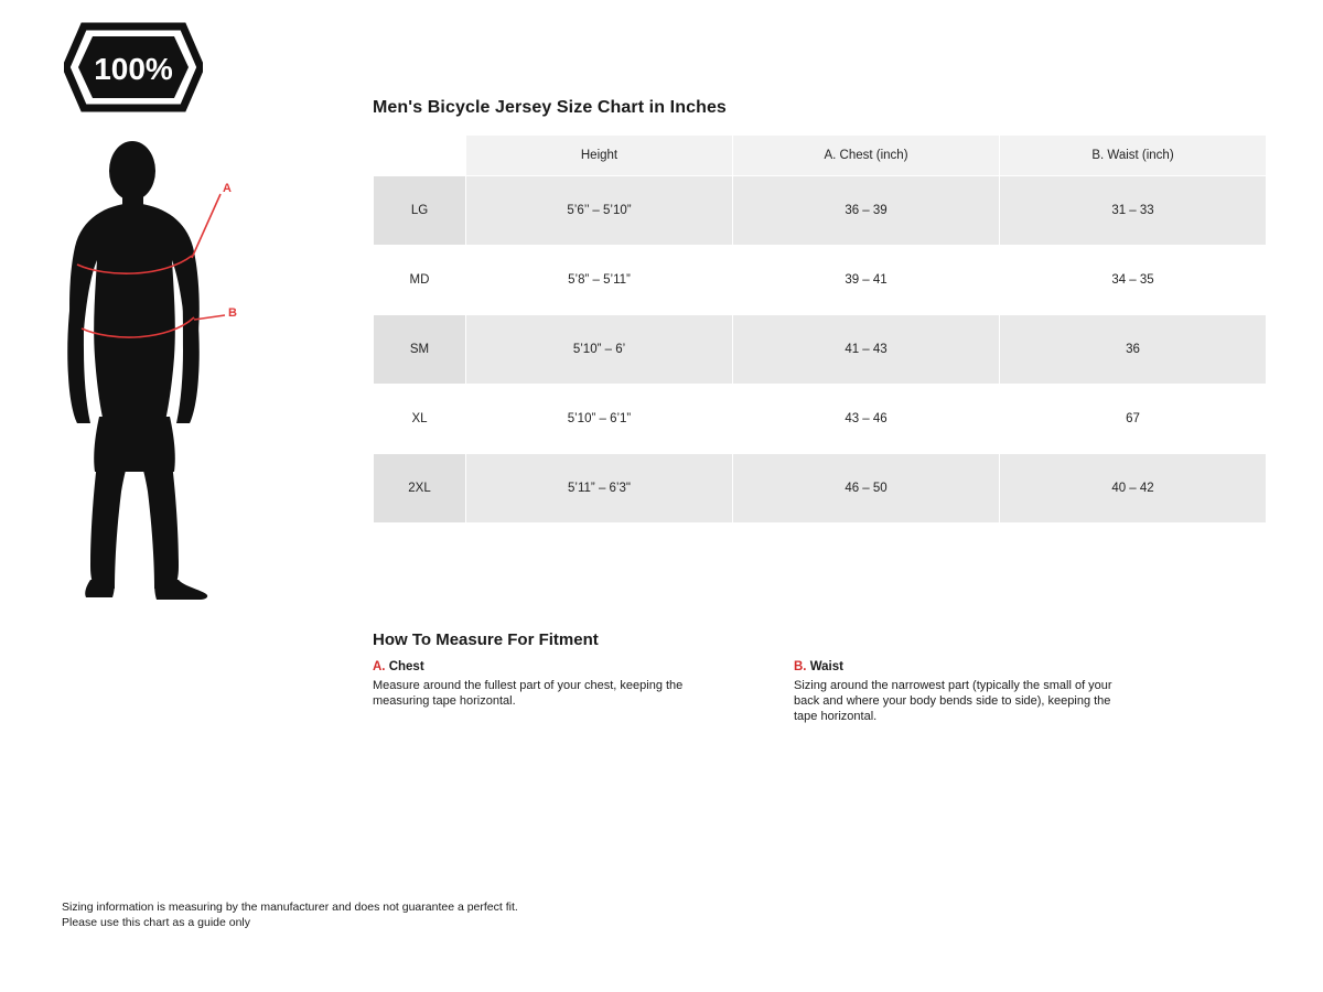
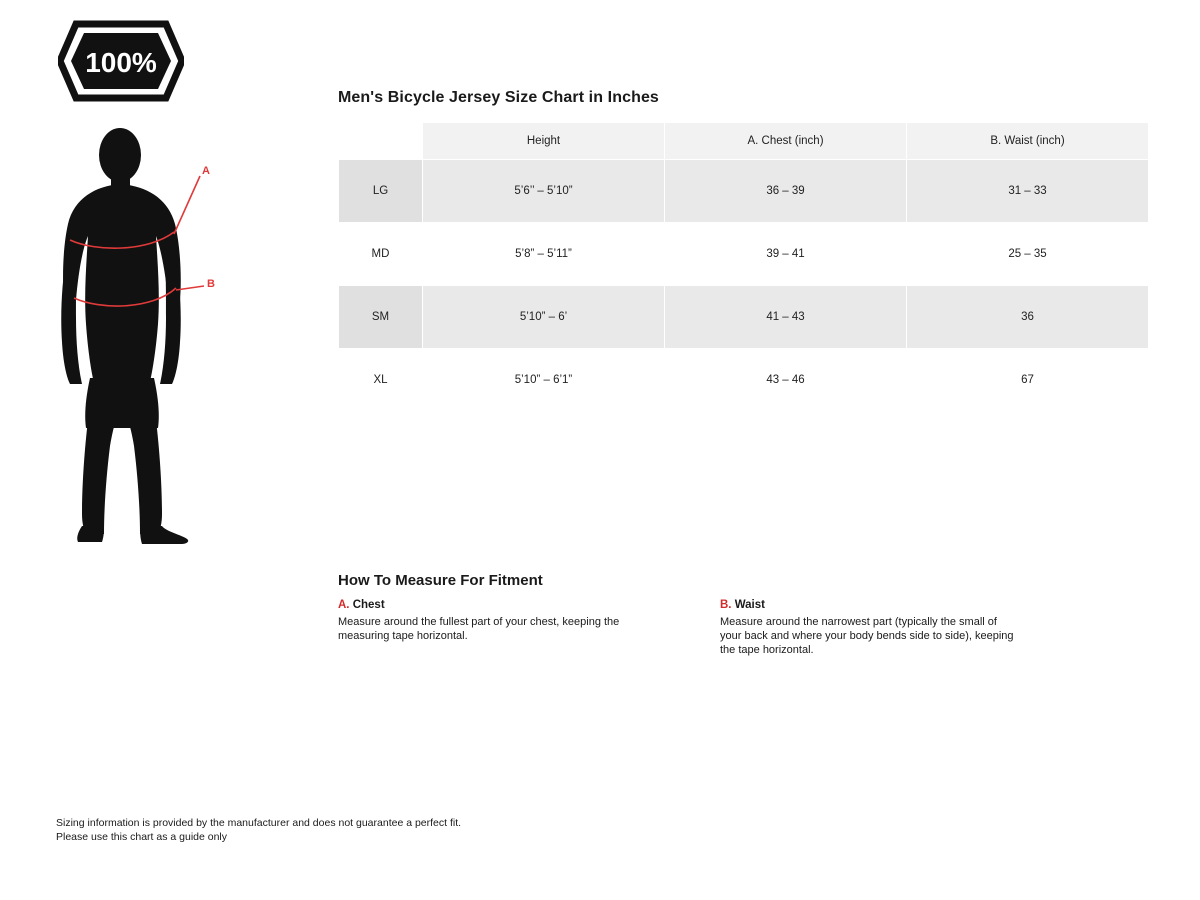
  100%
  A
  B
  Men's Bicycle Jersey Size Chart in Inches
  	Height	A. Chest (inch)	B. Waist (inch)
  LG	5’6’’ – 5’10”	36 – 39	31 – 33
- MD	5’8” – 5’11”	39 – 41	34 – 35
+ MD	5’8” – 5’11”	39 – 41	25 – 35
  SM	5’10” – 6’	41 – 43	36
  XL	5’10” – 6’1”	43 – 46	67
- 2XL	5’11” – 6’3"	46 – 50	40 – 42
  How To Measure For Fitment
  A. Chest
  Measure around the fullest part of your chest, keeping the measuring tape horizontal.
  B. Waist
- Sizing around the narrowest part (typically the small of your back and where your body bends side to side), keeping the tape horizontal.
+ Measure around the narrowest part (typically the small of your back and where your body bends side to side), keeping the tape horizontal.
- Sizing information is measuring by the manufacturer and does not guarantee a perfect fit.
+ Sizing information is provided by the manufacturer and does not guarantee a perfect fit.
  Please use this chart as a guide only
